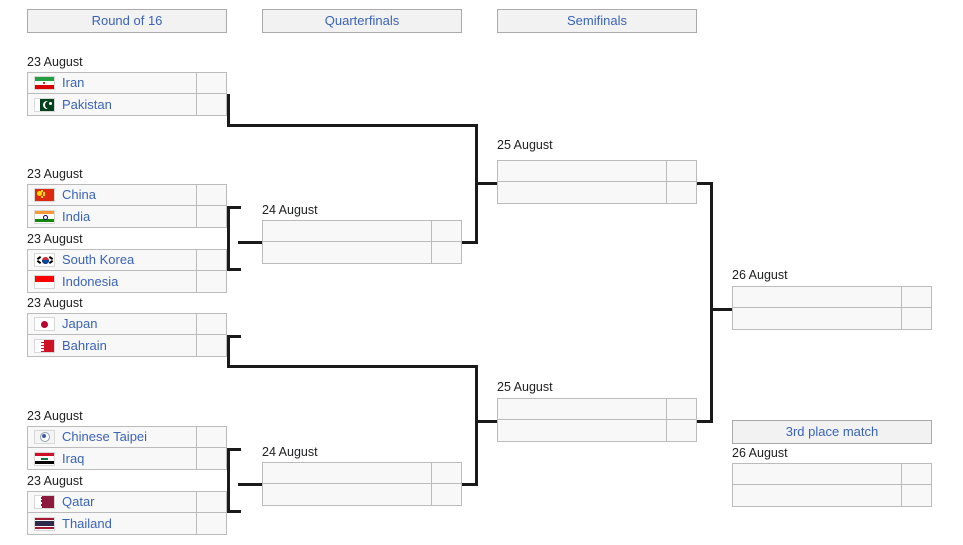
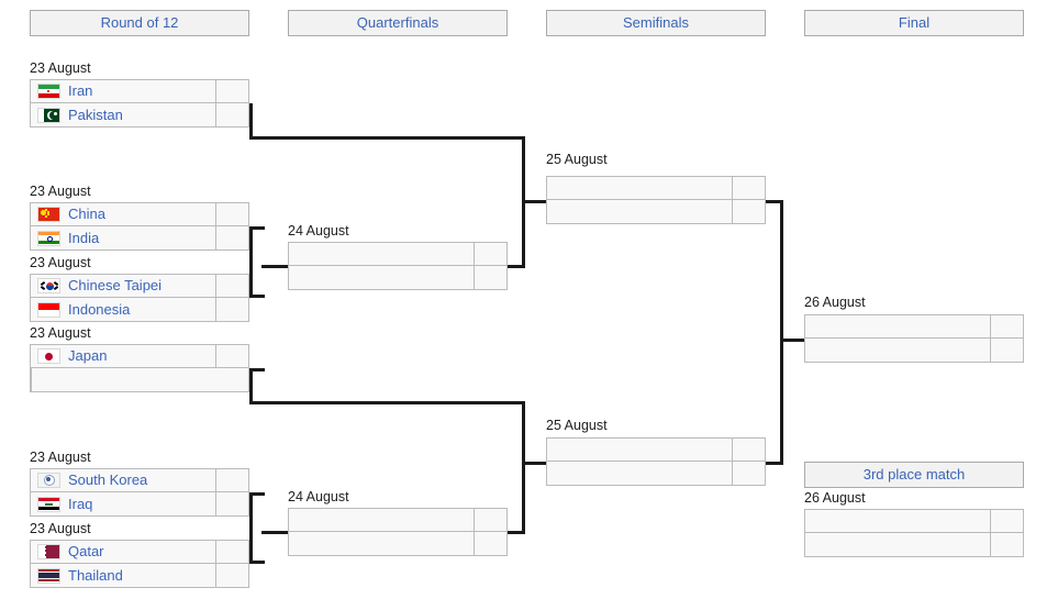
- Round of 16
+ Round of 12
  Quarterfinals
  Semifinals
+ Final
  3rd place match
  23 August
  Iran
  Pakistan
  23 August
  China
  India
  23 August
- South Korea
+ Chinese Taipei
  Indonesia
  23 August
  Japan
- Bahrain
  23 August
- Chinese Taipei
+ South Korea
  Iraq
  23 August
  Qatar
  Thailand
  24 August
  24 August
  25 August
  25 August
  26 August
  26 August
